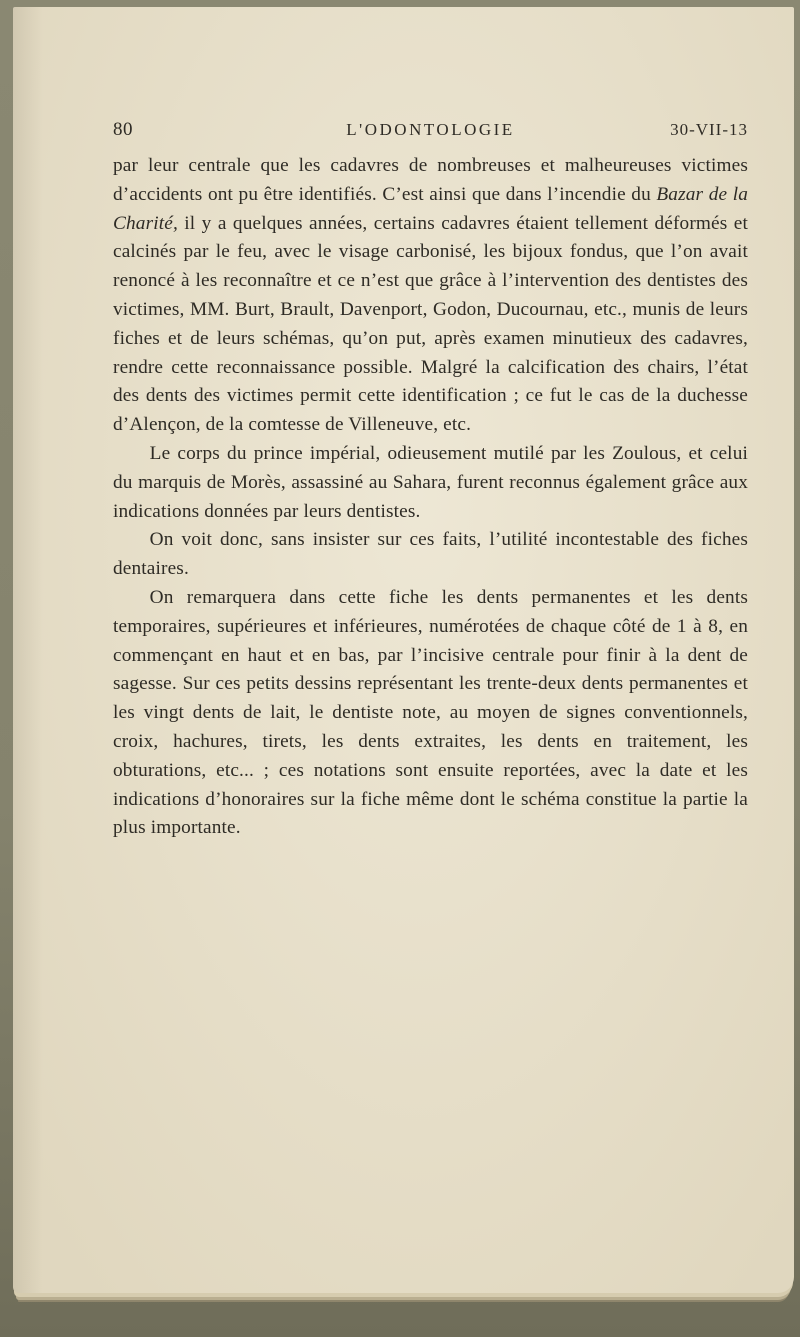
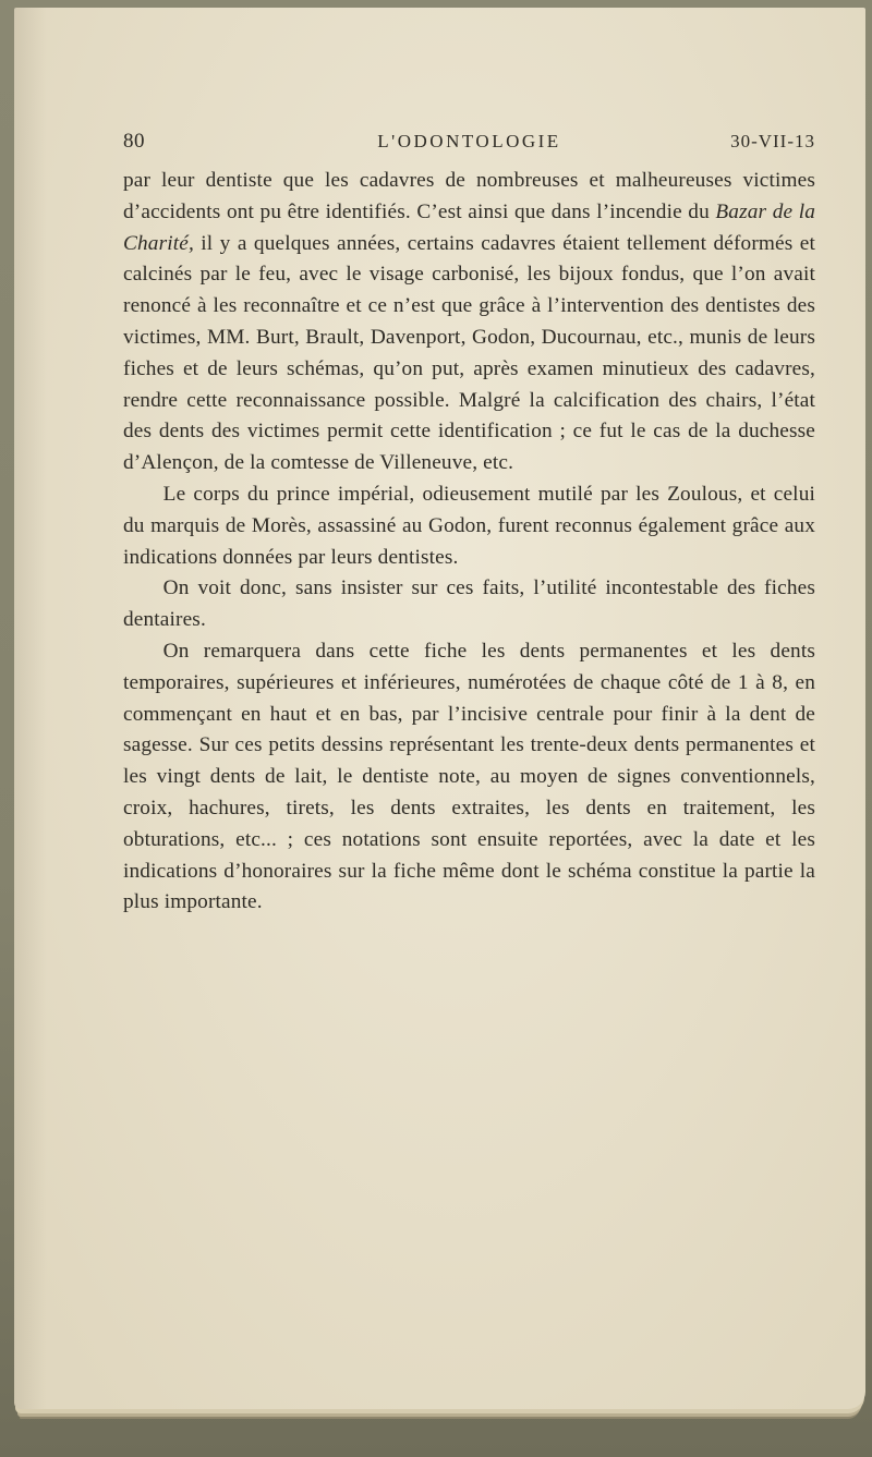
  80
  L'ODONTOLOGIE
  30-VII-13
- par leur centrale que les cadavres de nombreuses et malheureuses victimes d’accidents ont pu être identifiés. C’est ainsi que dans l’incendie du Bazar de la Charité, il y a quelques années, certains cadavres étaient tellement déformés et calcinés par le feu, avec le visage carbonisé, les bijoux fondus, que l’on avait renoncé à les reconnaître et ce n’est que grâce à l’intervention des dentistes des victimes, MM. Burt, Brault, Davenport, Godon, Ducournau, etc., munis de leurs fiches et de leurs schémas, qu’on put, après examen minutieux des cadavres, rendre cette reconnaissance possible. Malgré la calcification des chairs, l’état des dents des victimes permit cette identification ; ce fut le cas de la duchesse d’Alençon, de la comtesse de Villeneuve, etc.
+ par leur dentiste que les cadavres de nombreuses et malheureuses victimes d’accidents ont pu être identifiés. C’est ainsi que dans l’incendie du Bazar de la Charité, il y a quelques années, certains cadavres étaient tellement déformés et calcinés par le feu, avec le visage carbonisé, les bijoux fondus, que l’on avait renoncé à les reconnaître et ce n’est que grâce à l’intervention des dentistes des victimes, MM. Burt, Brault, Davenport, Godon, Ducournau, etc., munis de leurs fiches et de leurs schémas, qu’on put, après examen minutieux des cadavres, rendre cette reconnaissance possible. Malgré la calcification des chairs, l’état des dents des victimes permit cette identification ; ce fut le cas de la duchesse d’Alençon, de la comtesse de Villeneuve, etc.
- Le corps du prince impérial, odieusement mutilé par les Zoulous, et celui du marquis de Morès, assassiné au Sahara, furent reconnus également grâce aux indications données par leurs dentistes.
+ Le corps du prince impérial, odieusement mutilé par les Zoulous, et celui du marquis de Morès, assassiné au Godon, furent reconnus également grâce aux indications données par leurs dentistes.
  On voit donc, sans insister sur ces faits, l’utilité incontestable des fiches dentaires.
  On remarquera dans cette fiche les dents permanentes et les dents temporaires, supérieures et inférieures, numérotées de chaque côté de 1 à 8, en commençant en haut et en bas, par l’incisive centrale pour finir à la dent de sagesse. Sur ces petits dessins représentant les trente-deux dents permanentes et les vingt dents de lait, le dentiste note, au moyen de signes conventionnels, croix, hachures, tirets, les dents extraites, les dents en traitement, les obturations, etc... ; ces notations sont ensuite reportées, avec la date et les indications d’honoraires sur la fiche même dont le schéma constitue la partie la plus importante.
